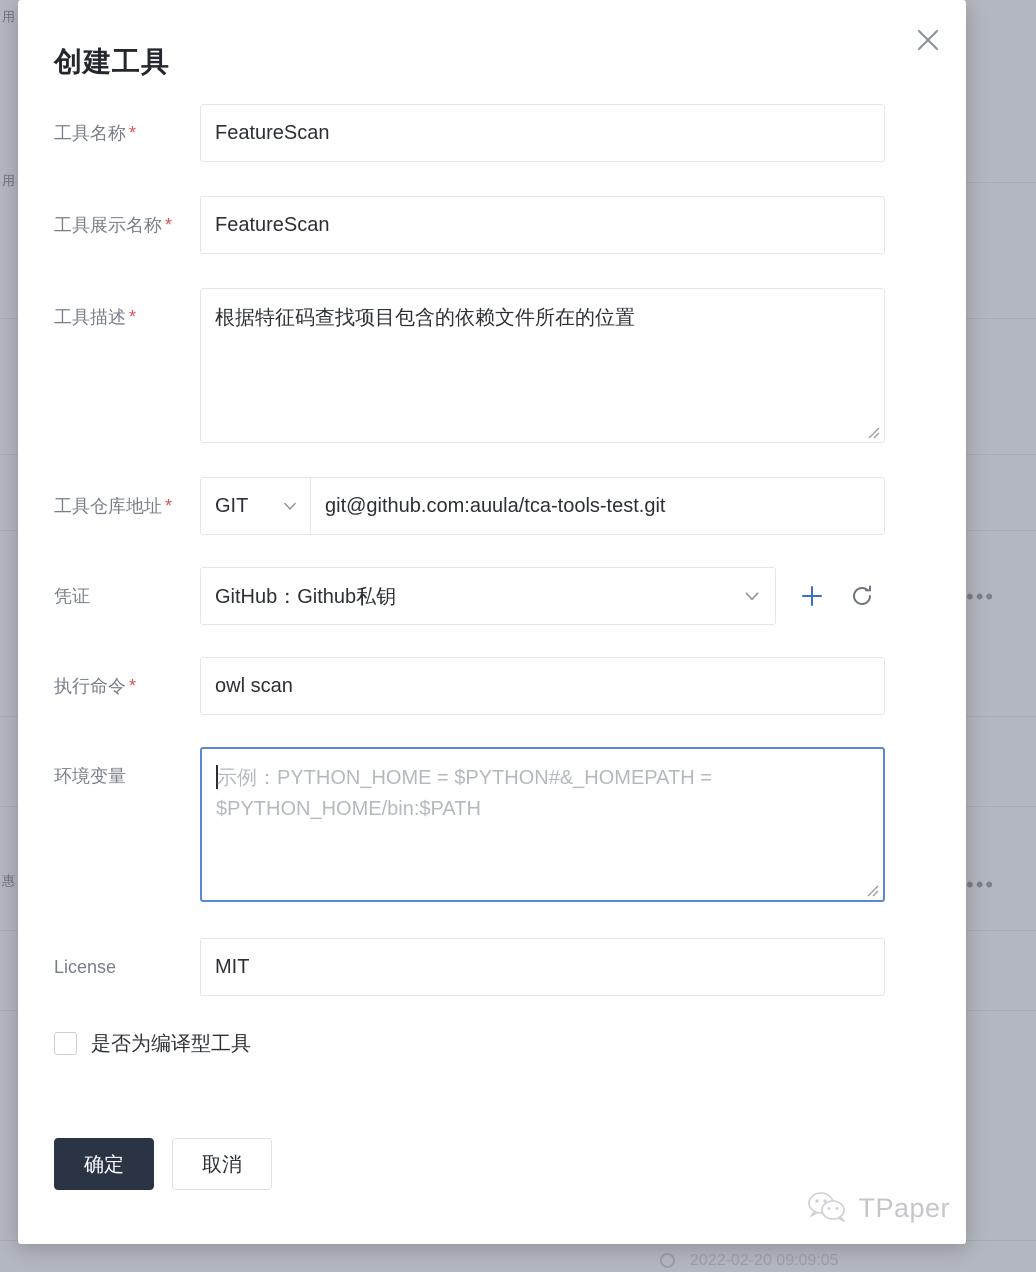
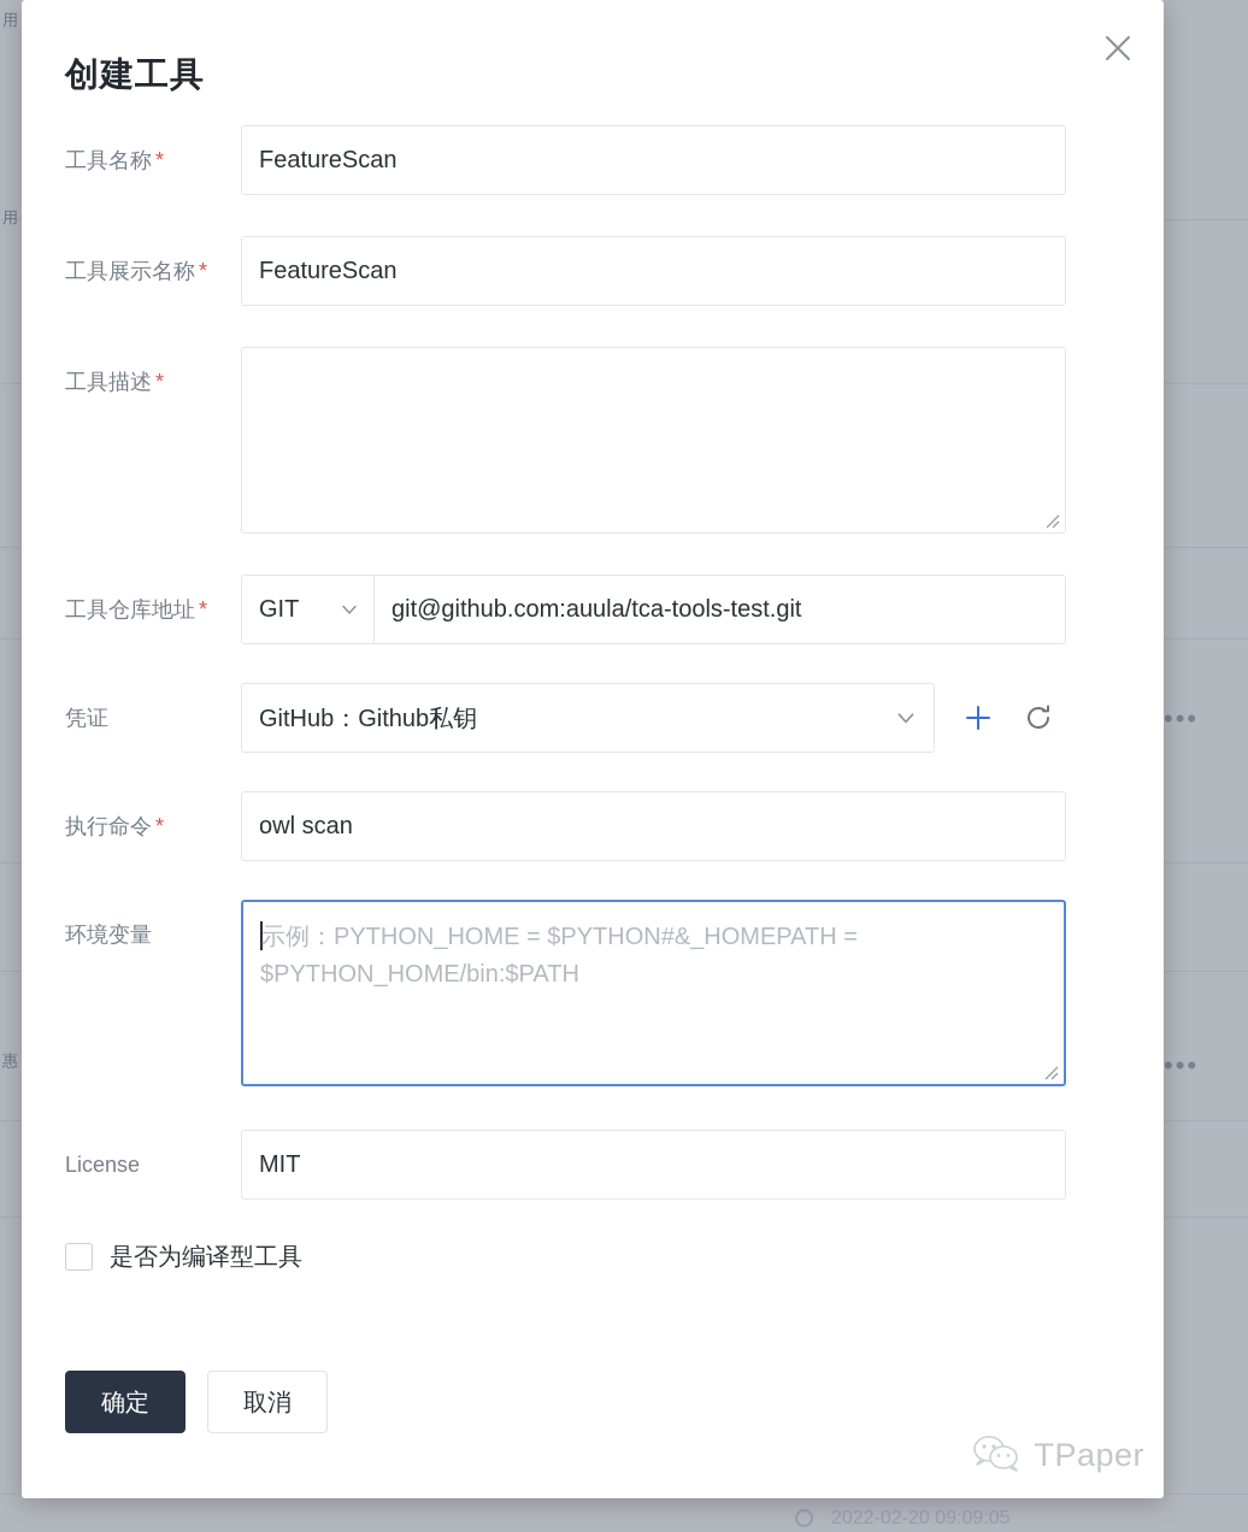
  •••
  •••
  用
  用
  惠
  2022-02-20 09:09:05
  创建工具
  工具名称 *
  FeatureScan
  工具展示名称 *
  FeatureScan
  工具描述 *
- 根据特征码查找项目包含的依赖文件所在的位置
  工具仓库地址 *
  GIT
  git@github.com:auula/tca-tools-test.git
  凭证
  GitHub：Github私钥
  执行命令 *
  owl scan
  环境变量
  示例：PYTHON_HOME = $PYTHON#&_HOMEPATH = $PYTHON_HOME/bin:$PATH
  License
  MIT
  是否为编译型工具
  确定
  取消
  TPaper
